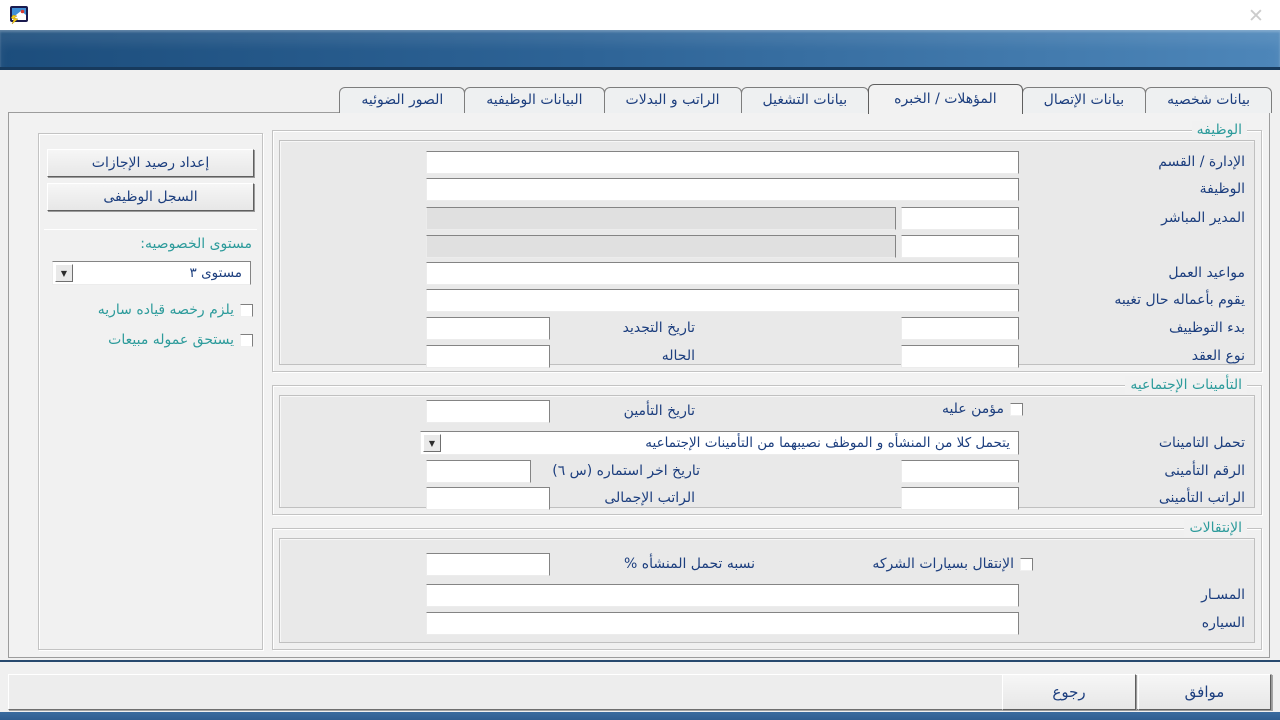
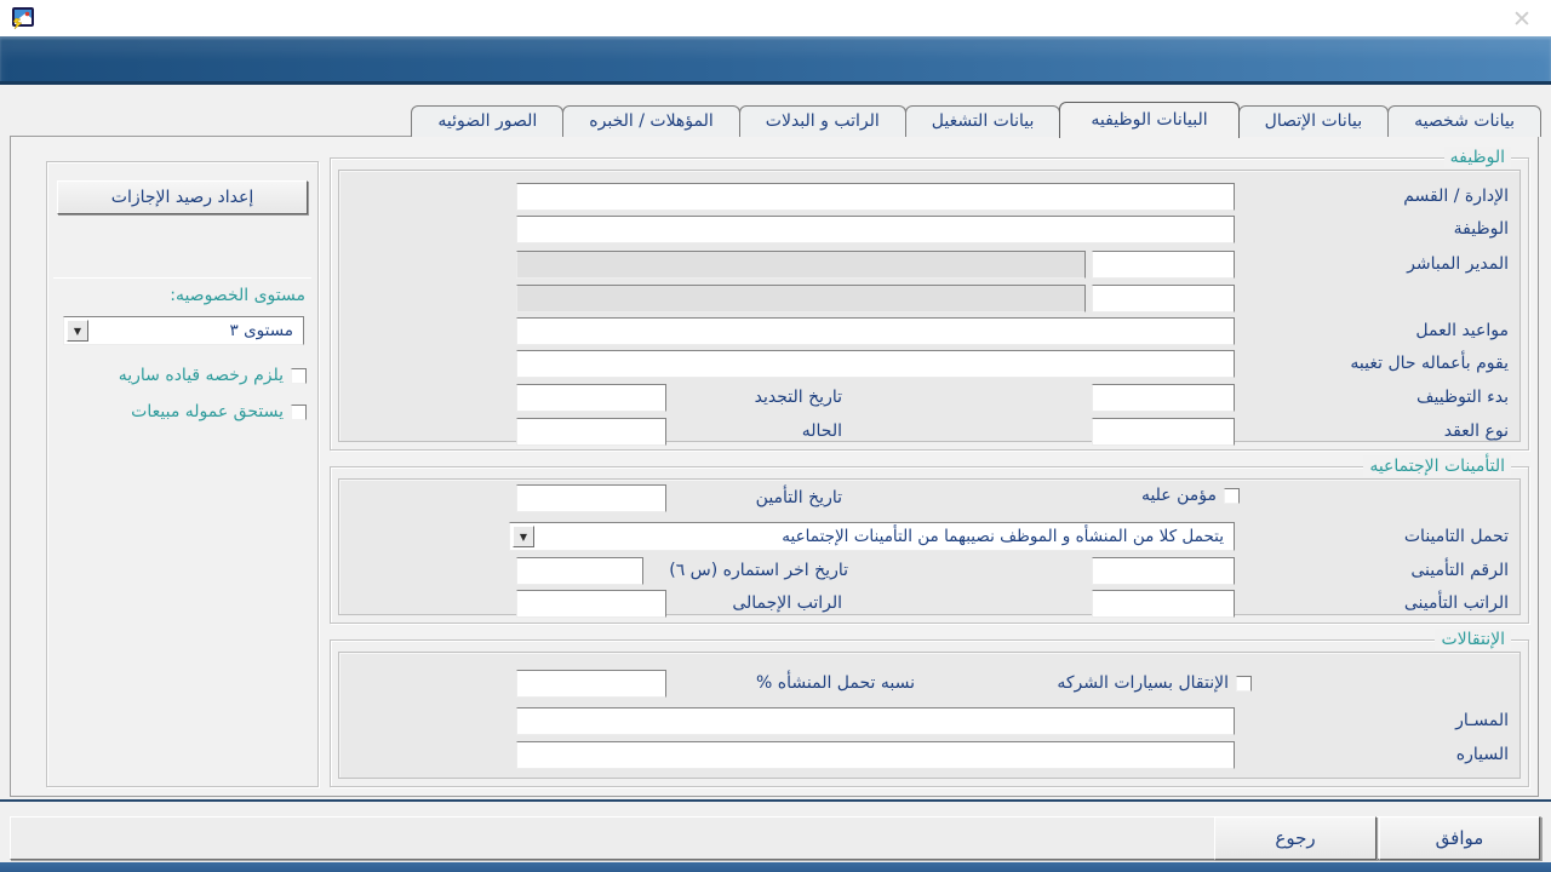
  ✕
  بيانات شخصيه
  بيانات الإتصال
- المؤهلات / الخبره
+ البيانات الوظيفيه
  بيانات التشغيل
  الراتب و البدلات
- البيانات الوظيفيه
+ المؤهلات / الخبره
  الصور الضوئيه
  إعداد رصيد الإجازات
- السجل الوظيفى
  مستوى الخصوصيه:
  مستوى ٣
  ▼
  يلزم رخصه قياده ساريه
  يستحق عموله مبيعات
  الوظيفه
  الإدارة / القسم
  الوظيفة
  المدير المباشر
  مواعيد العمل
  يقوم بأعماله حال تغيبه
  بدء التوظييف
  تاريخ التجديد
  نوع العقد
  الحاله
  التأمينات الإجتماعيه
  مؤمن عليه
  تاريخ التأمين
  تحمل التامينات
  يتحمل كلا من المنشأه و الموظف نصيبهما من التأمينات الإجتماعيه
  ▼
  الرقم التأمينى
  تاريخ اخر استماره (س ٦)
  الراتب التأمينى
  الراتب الإجمالى
  الإنتقالات
  الإنتقال بسيارات الشركه
  نسبه تحمل المنشأه %
  المسـار
  السياره
  رجوع
  موافق
